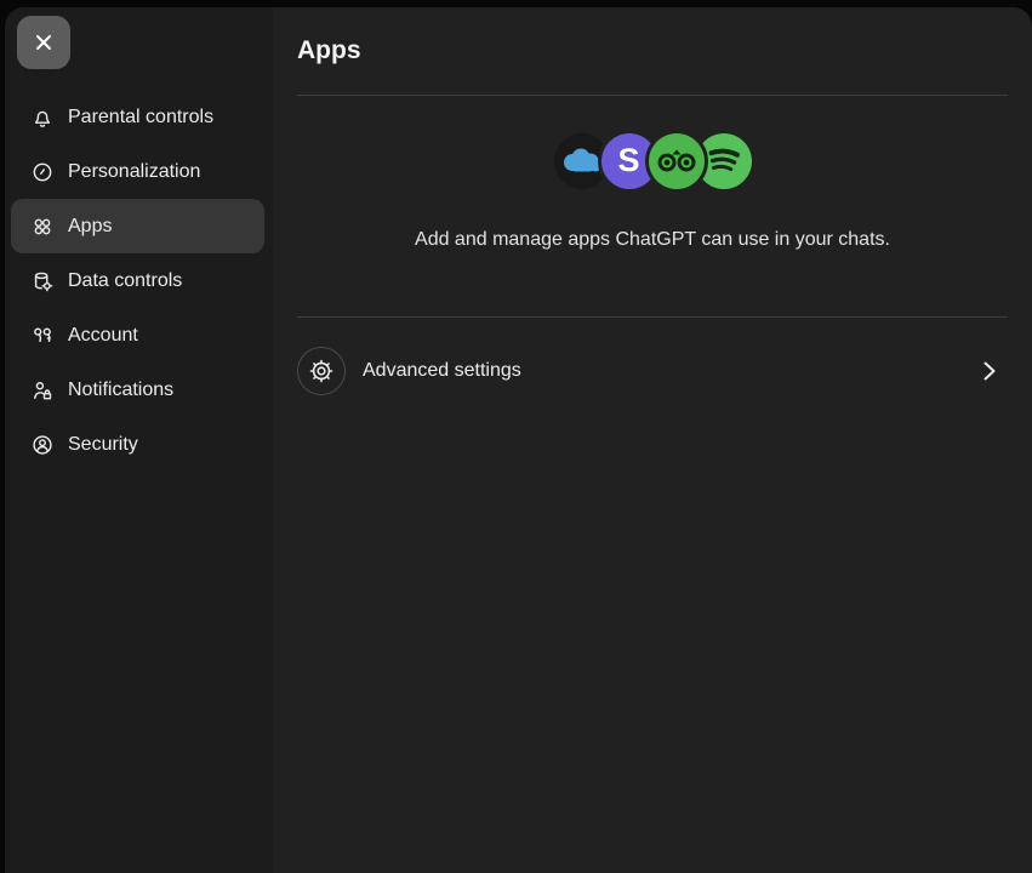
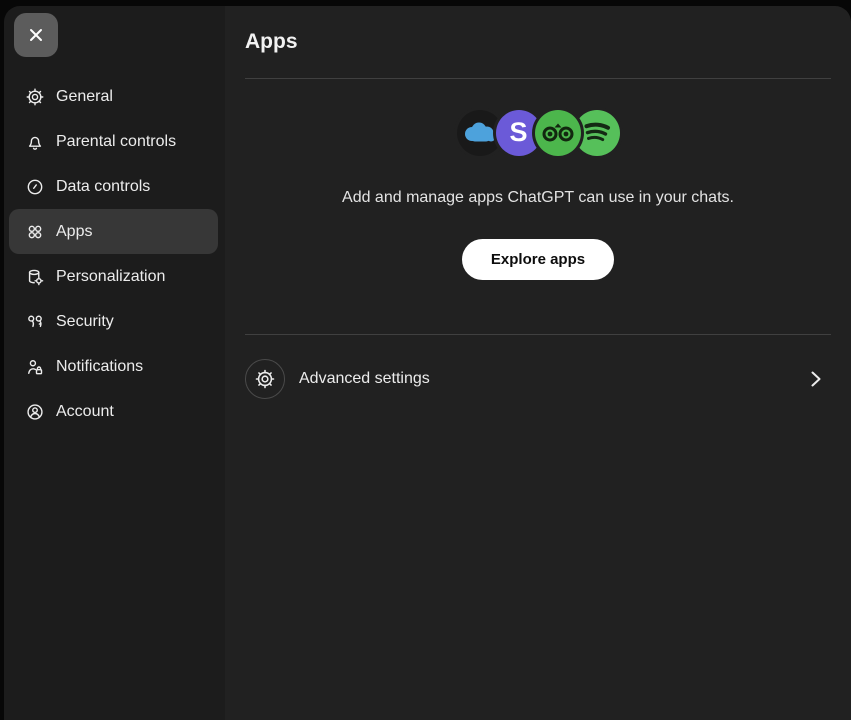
+ General
  Parental controls
- Personalization
+ Data controls
  Apps
- Data controls
+ Personalization
- Account
+ Security
  Notifications
- Security
+ Account
  Apps
  S
  Add and manage apps ChatGPT can use in your chats.
+ Explore apps
  Advanced settings
